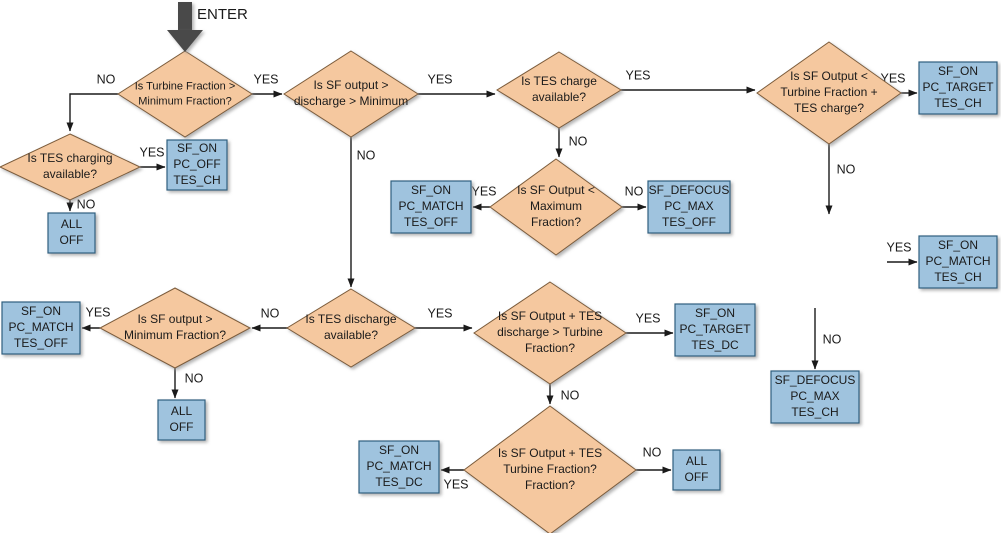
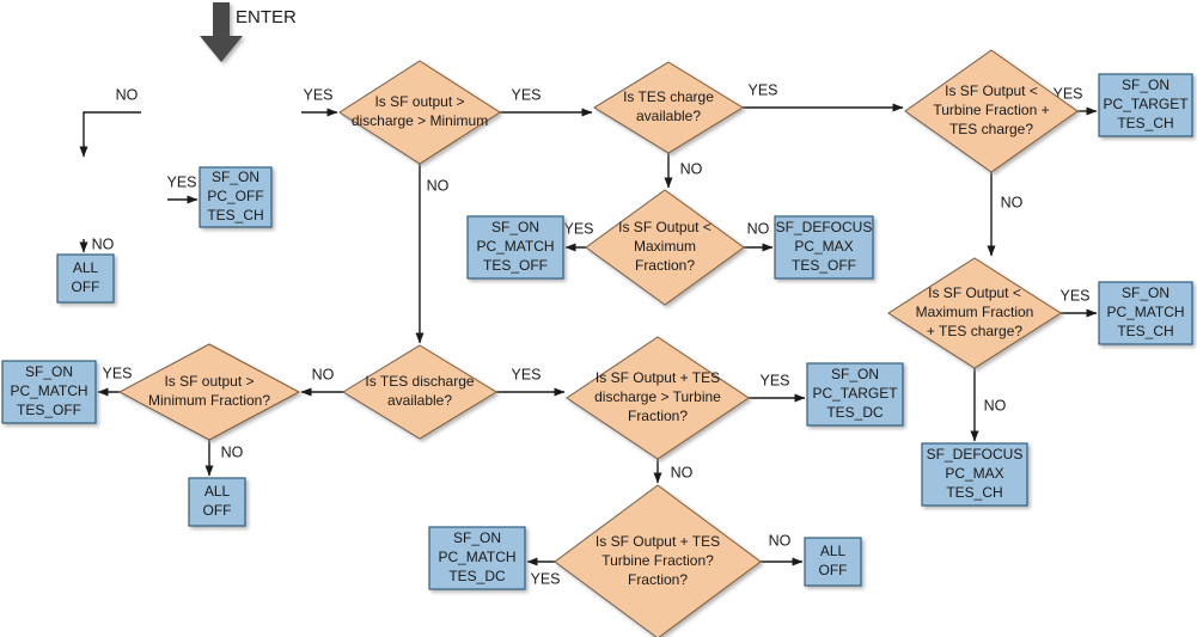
  NO
  YES
  YES
  NO
  YES
  NO
  YES
  NO
  YES
  NO
  YES
  NO
  YES
  NO
  YES
  NO
  YES
  NO
  YES
  NO
  YES
  NO
- Is Turbine Fraction > Minimum Fraction?
- Is TES charging available?
  Is SF output > discharge > Minimum
  Is TES charge available?
  Is SF Output < Maximum Fraction?
  Is SF Output < Turbine Fraction + TES charge?
+ Is SF Output < Maximum Fraction + TES charge?
  Is TES discharge available?
  Is SF Output + TES discharge > Turbine Fraction?
  Is SF Output + TES Turbine Fraction? Fraction?
  Is SF output > Minimum Fraction?
  SF_ON PC_OFF TES_CH
  ALL OFF
  SF_ON PC_MATCH TES_OFF
  SF_DEFOCUS PC_MAX TES_OFF
  SF_ON PC_TARGET TES_CH
  SF_ON PC_MATCH TES_CH
  SF_DEFOCUS PC_MAX TES_CH
  SF_ON PC_TARGET TES_DC
  SF_ON PC_MATCH TES_DC
  ALL OFF
  SF_ON PC_MATCH TES_OFF
  ALL OFF
  ENTER
